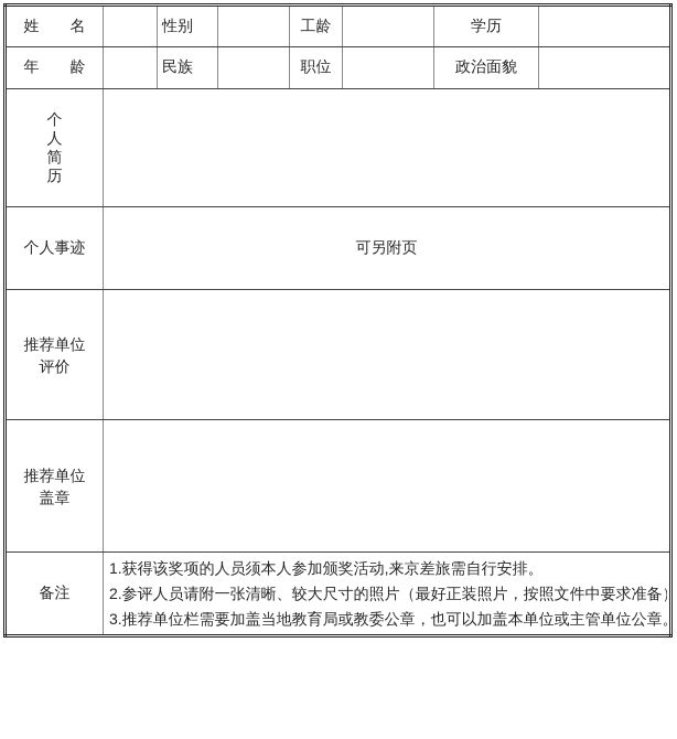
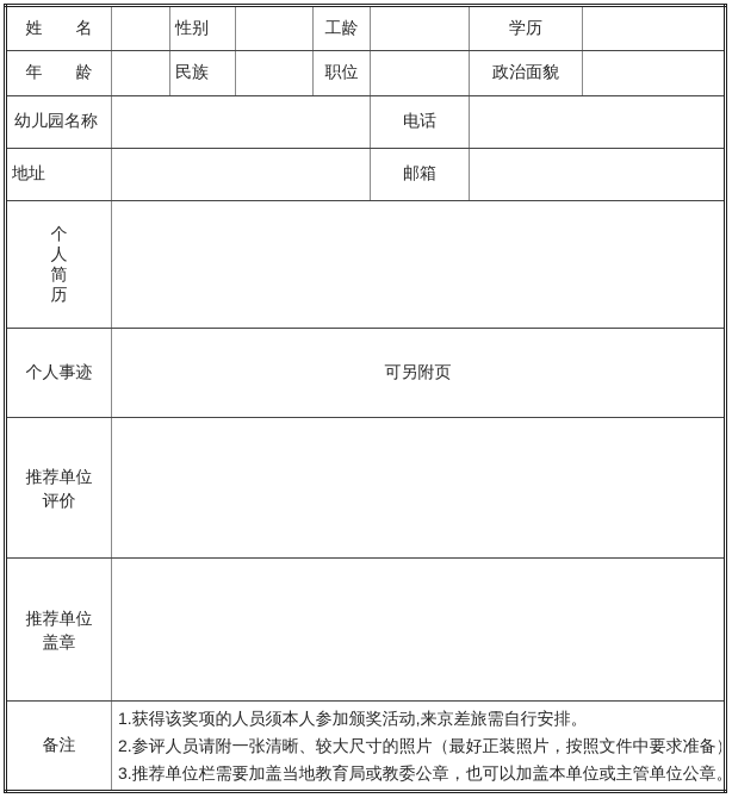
  姓 名		性别		工龄		学历
  年 龄		民族		职位		政治面貌
+ 幼儿园名称		电话
+ 地址		邮箱
  个 人 简 历
  个人事迹	可另附页
  推荐单位 评价
  推荐单位 盖章
  备注	1.获得该奖项的人员须本人参加颁奖活动,来京差旅需自行安排。 2.参评人员请附一张清晰、较大尺寸的照片（最好正装照片，按照文件中要求准备 3.推荐单位栏需要加盖当地教育局或教委公章，也可以加盖本单位或主管单位公章
